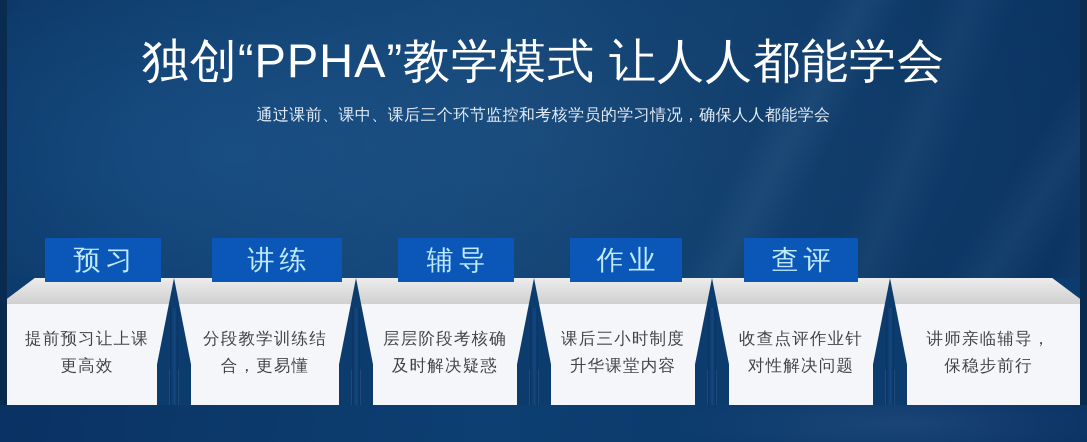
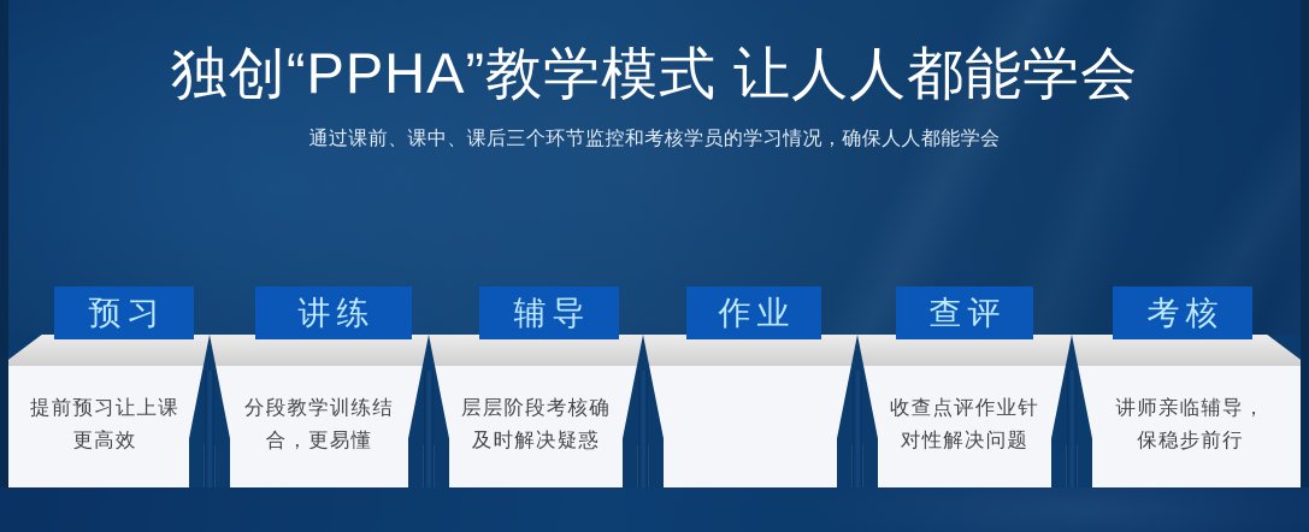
  独创“PPHA”教学模式 让人人都能学会
  通过课前、课中、课后三个环节监控和考核学员的学习情况，确保人人都能学会
  预习
  提前预习让上课
  更高效
  讲练
  分段教学训练结
  合，更易懂
  辅导
  层层阶段考核确
  及时解决疑惑
  作业
- 课后三小时制度
- 升华课堂内容
  查评
  收查点评作业针
  对性解决问题
+ 考核
  讲师亲临辅导，
  保稳步前行
